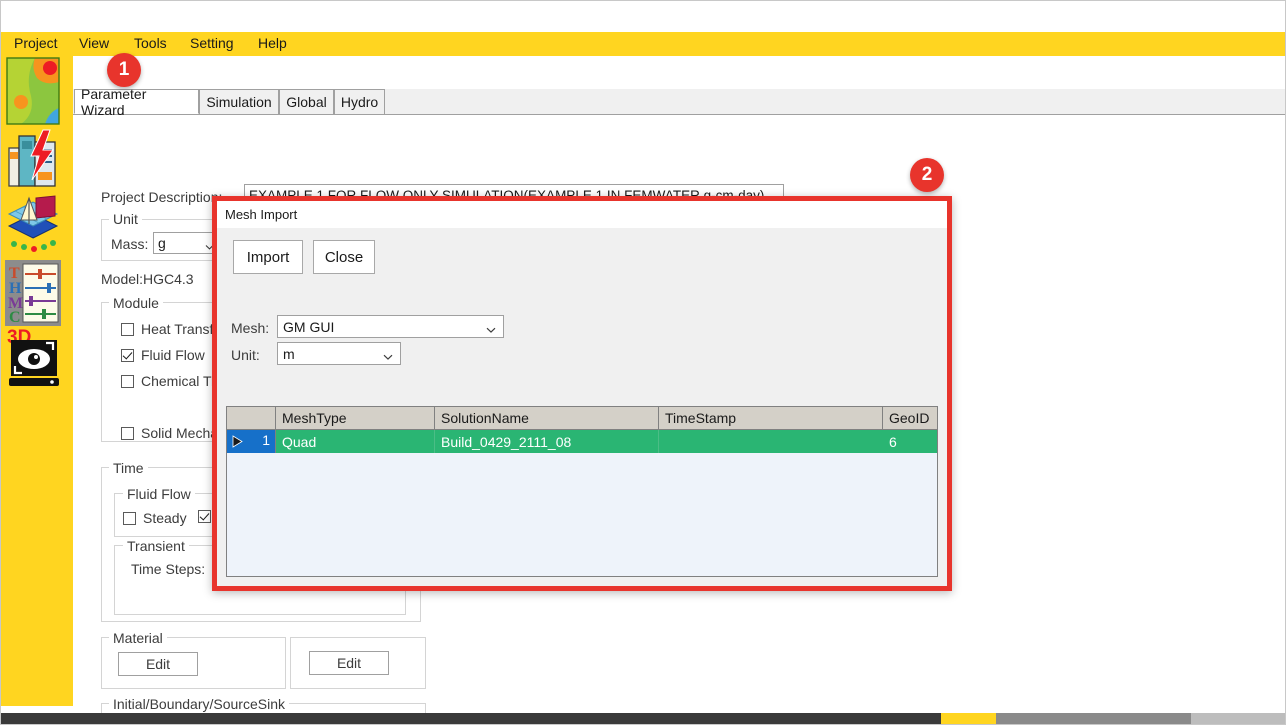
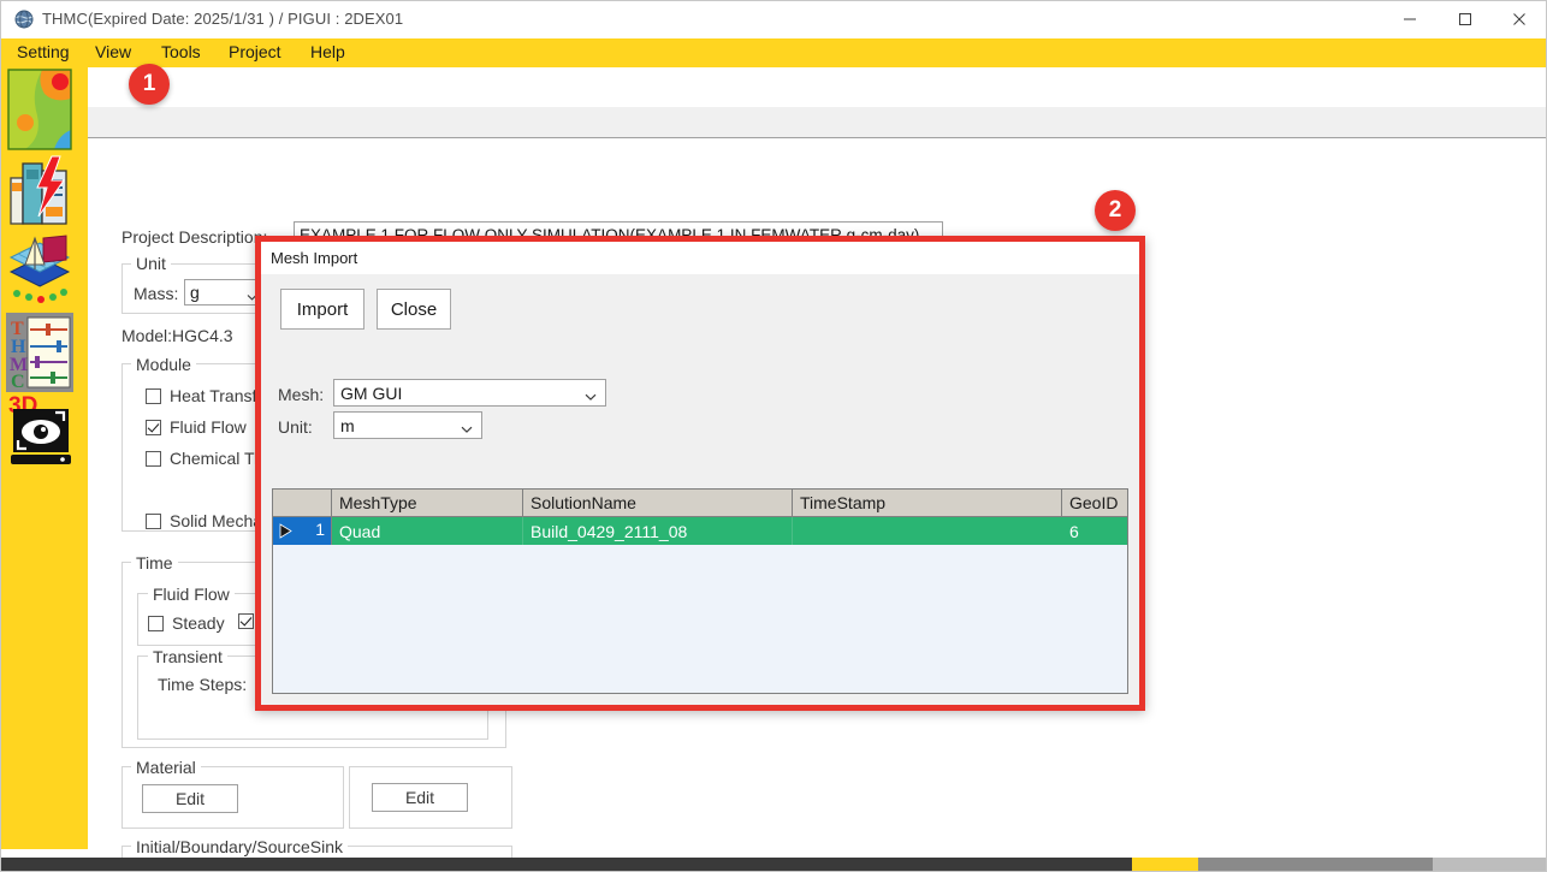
+ THMC(Expired Date: 2025/1/31 ) / PIGUI : 2DEX01
- Project
+ Setting
  View
  Tools
- Setting
+ Project
  Help
  T
  H
  M
  C
  3D
- Parameter Wizard
- Simulation
- Global
- Hydro
  Project Descriptio
  EXAMPLE 1 FOR FLOW ONLY SIMULATION(EXAMPLE 1 IN FEMWATER,g-cm-day)
  Unit
  Mass:
  g
  Model:HGC4.3
  Module
  Heat Trans
  Fluid Flow
  Time
  Fluid Flow
  Steady
  Transient
  Time Steps:
  Material
  Edit
  Edit
  Initial/Boundary/SourceSink
  Mesh Import
  Import
  Close
  Mesh:
  GM GUI
  Unit:
  m
  MeshType
  SolutionName
  TimeStamp
  GeoID
  1
  Quad
  Build_0429_2111_08
  6
  1
  2
